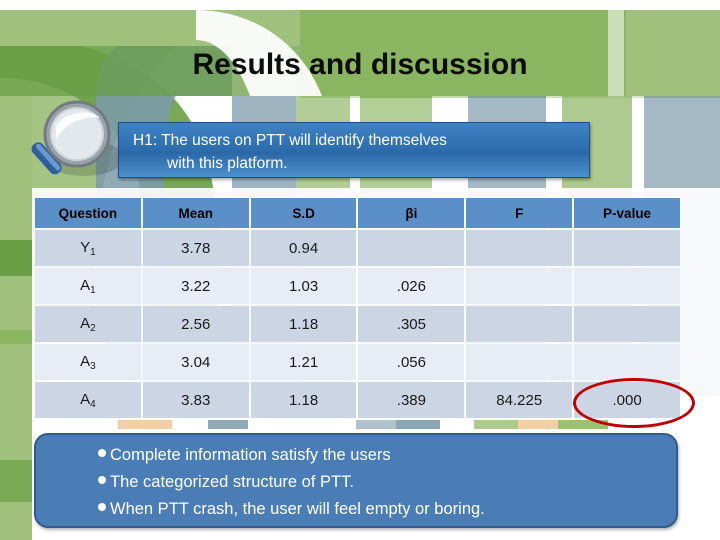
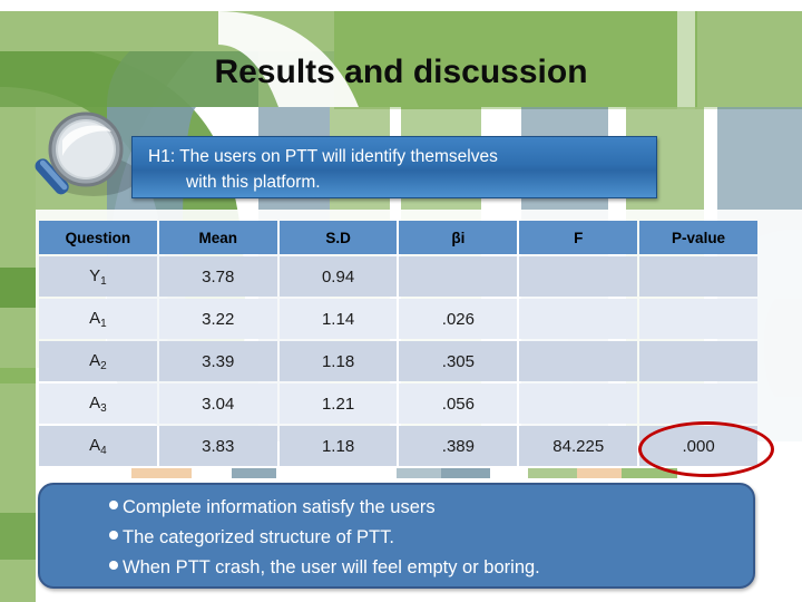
  Results and discussion
  H1: The users on PTT will identify themselves
  with this platform.
  Question	Mean	S.D	βi	F	P-value
  Y1	3.78	0.94
- A1	3.22	1.03	.026
+ A1	3.22	1.14	.026
- A2	2.56	1.18	.305
+ A2	3.39	1.18	.305
  A3	3.04	1.21	.056
  A4	3.83	1.18	.389	84.225	.000
  Complete information satisfy the users
  The categorized structure of PTT.
  When PTT crash, the user will feel empty or boring.
